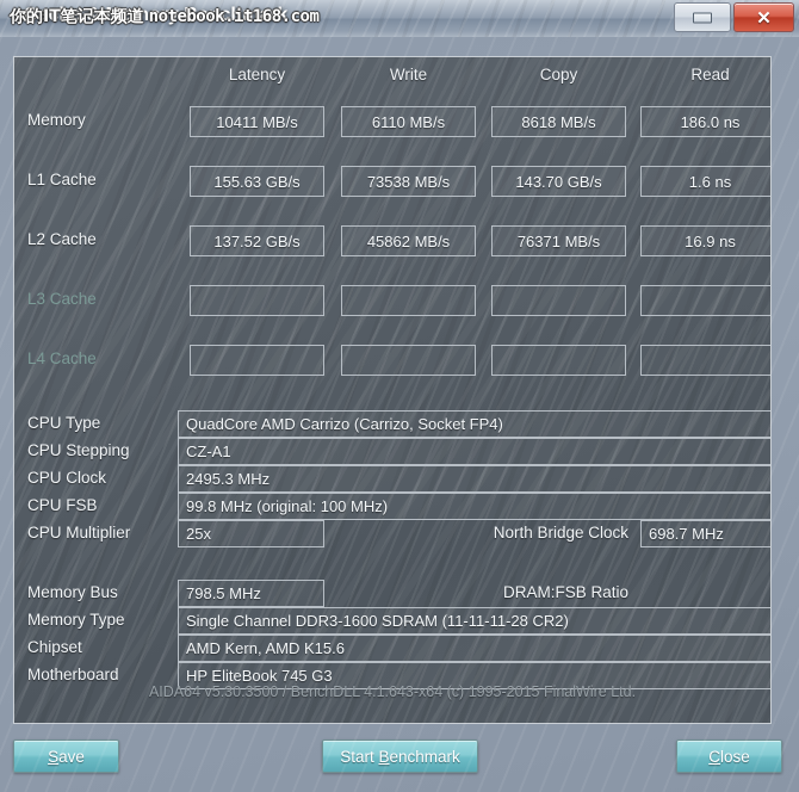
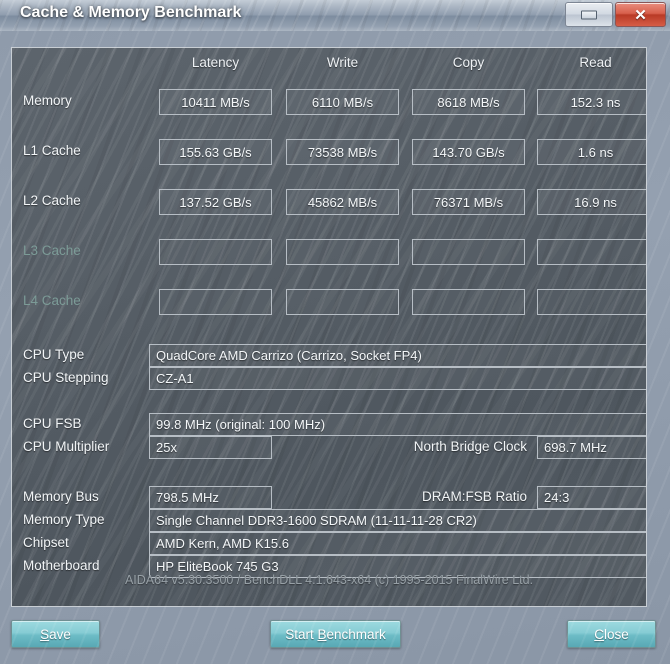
  Cache & Memory Benchmark
- 你的IT笔记本频道 notebook.it168.com
  ✕
  Latency
  Write
  Copy
  Read
  Memory
  10411 MB/s
  6110 MB/s
  8618 MB/s
- 186.0 ns
+ 152.3 ns
  L1 Cache
  155.63 GB/s
  73538 MB/s
  143.70 GB/s
  1.6 ns
  L2 Cache
  137.52 GB/s
  45862 MB/s
  76371 MB/s
  16.9 ns
  L3 Cache
  L4 Cache
  CPU Type
  QuadCore AMD Carrizo (Carrizo, Socket FP4)
  CPU Stepping
  CZ-A1
- CPU Clock
- 2495.3 MHz
  CPU FSB
  99.8 MHz (original: 100 MHz)
  CPU Multiplier
  25x
  North Bridge Clock
  698.7 MHz
  Memory Bus
  798.5 MHz
  DRAM:FSB Ratio
+ 24:3
  Memory Type
  Single Channel DDR3-1600 SDRAM (11-11-11-28 CR2)
  Chipset
  AMD Kern, AMD K15.6
  Motherboard
  HP EliteBook 745 G3
  AIDA64 v5.30.3500 / BenchDLL 4.1.643-x64 (c) 1995-2015 FinalWire Ltd.
